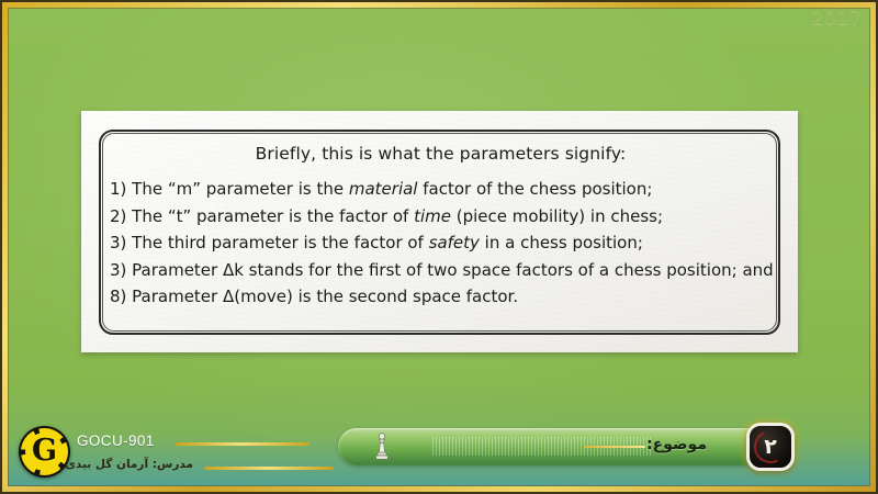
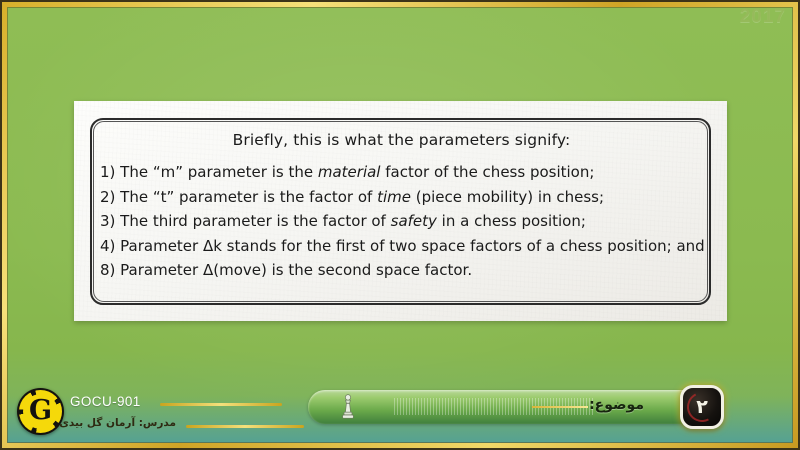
  2017
  Briefly, this is what the parameters signify:
  1) The “m” parameter is the material factor of the chess position;
  2) The “t” parameter is the factor of time (piece mobility) in chess;
  3) The third parameter is the factor of safety in a chess position;
- 3) Parameter Δk stands for the first of two space factors of a chess position; and
+ 4) Parameter Δk stands for the first of two space factors of a chess position; and
  8) Parameter Δ(move) is the second space factor.
  G
  GOCU-901
  مدرس: آرمان گل بیدی
  موضوع:
  ۲
